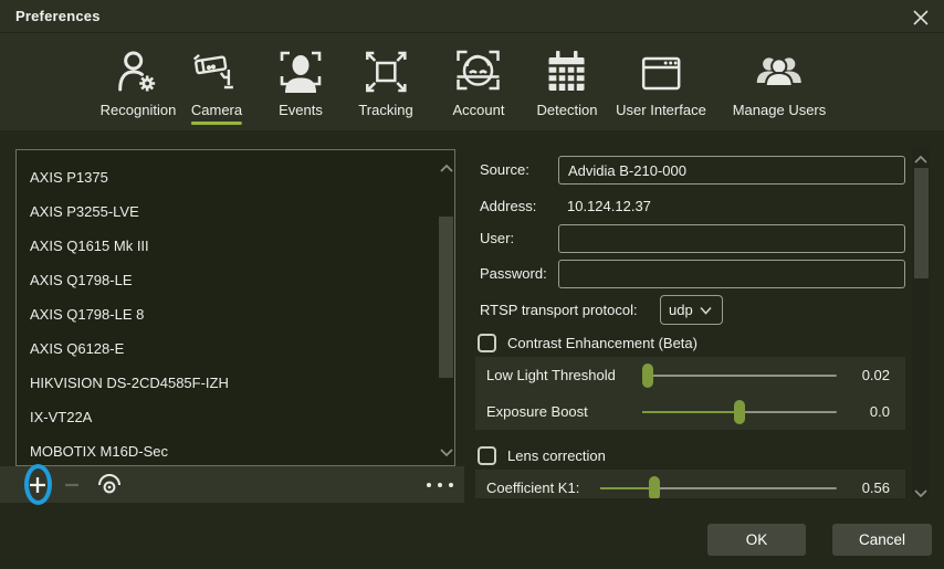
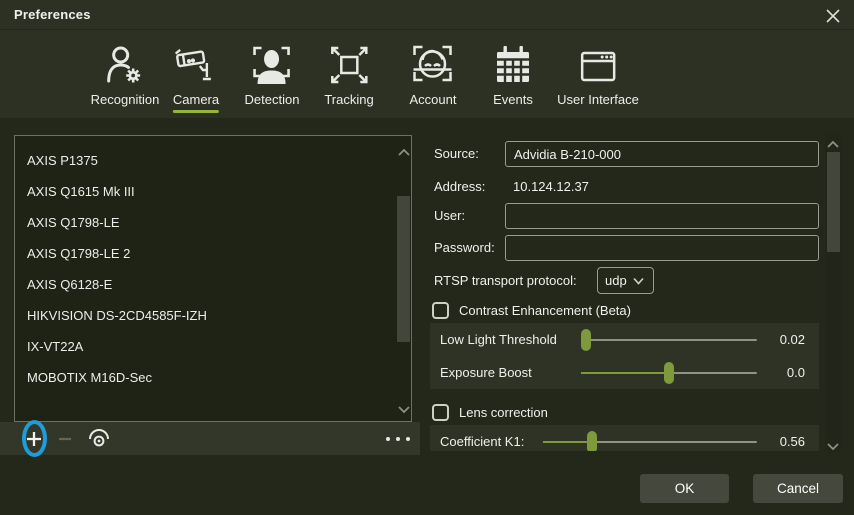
  Preferences
  Recognition
  Camera
- Events
+ Detection
  Tracking
  Account
- Detection
+ Events
  User Interface
- Manage Users
  AXIS P1375
- AXIS P3255-LVE
  AXIS Q1615 Mk III
  AXIS Q1798-LE
- AXIS Q1798-LE 8
+ AXIS Q1798-LE 2
  AXIS Q6128-E
  HIKVISION DS-2CD4585F-IZH
  IX-VT22A
  MOBOTIX M16D-Sec
  Source:
  Advidia B-210-000
  Address:
  10.124.12.37
  User:
  Password:
  RTSP transport protocol:
  udp
  Contrast Enhancement (Beta)
  Low Light Threshold
  0.02
  Exposure Boost
  0.0
  Lens correction
  Coefficient K1:
  0.56
  OK
  Cancel
